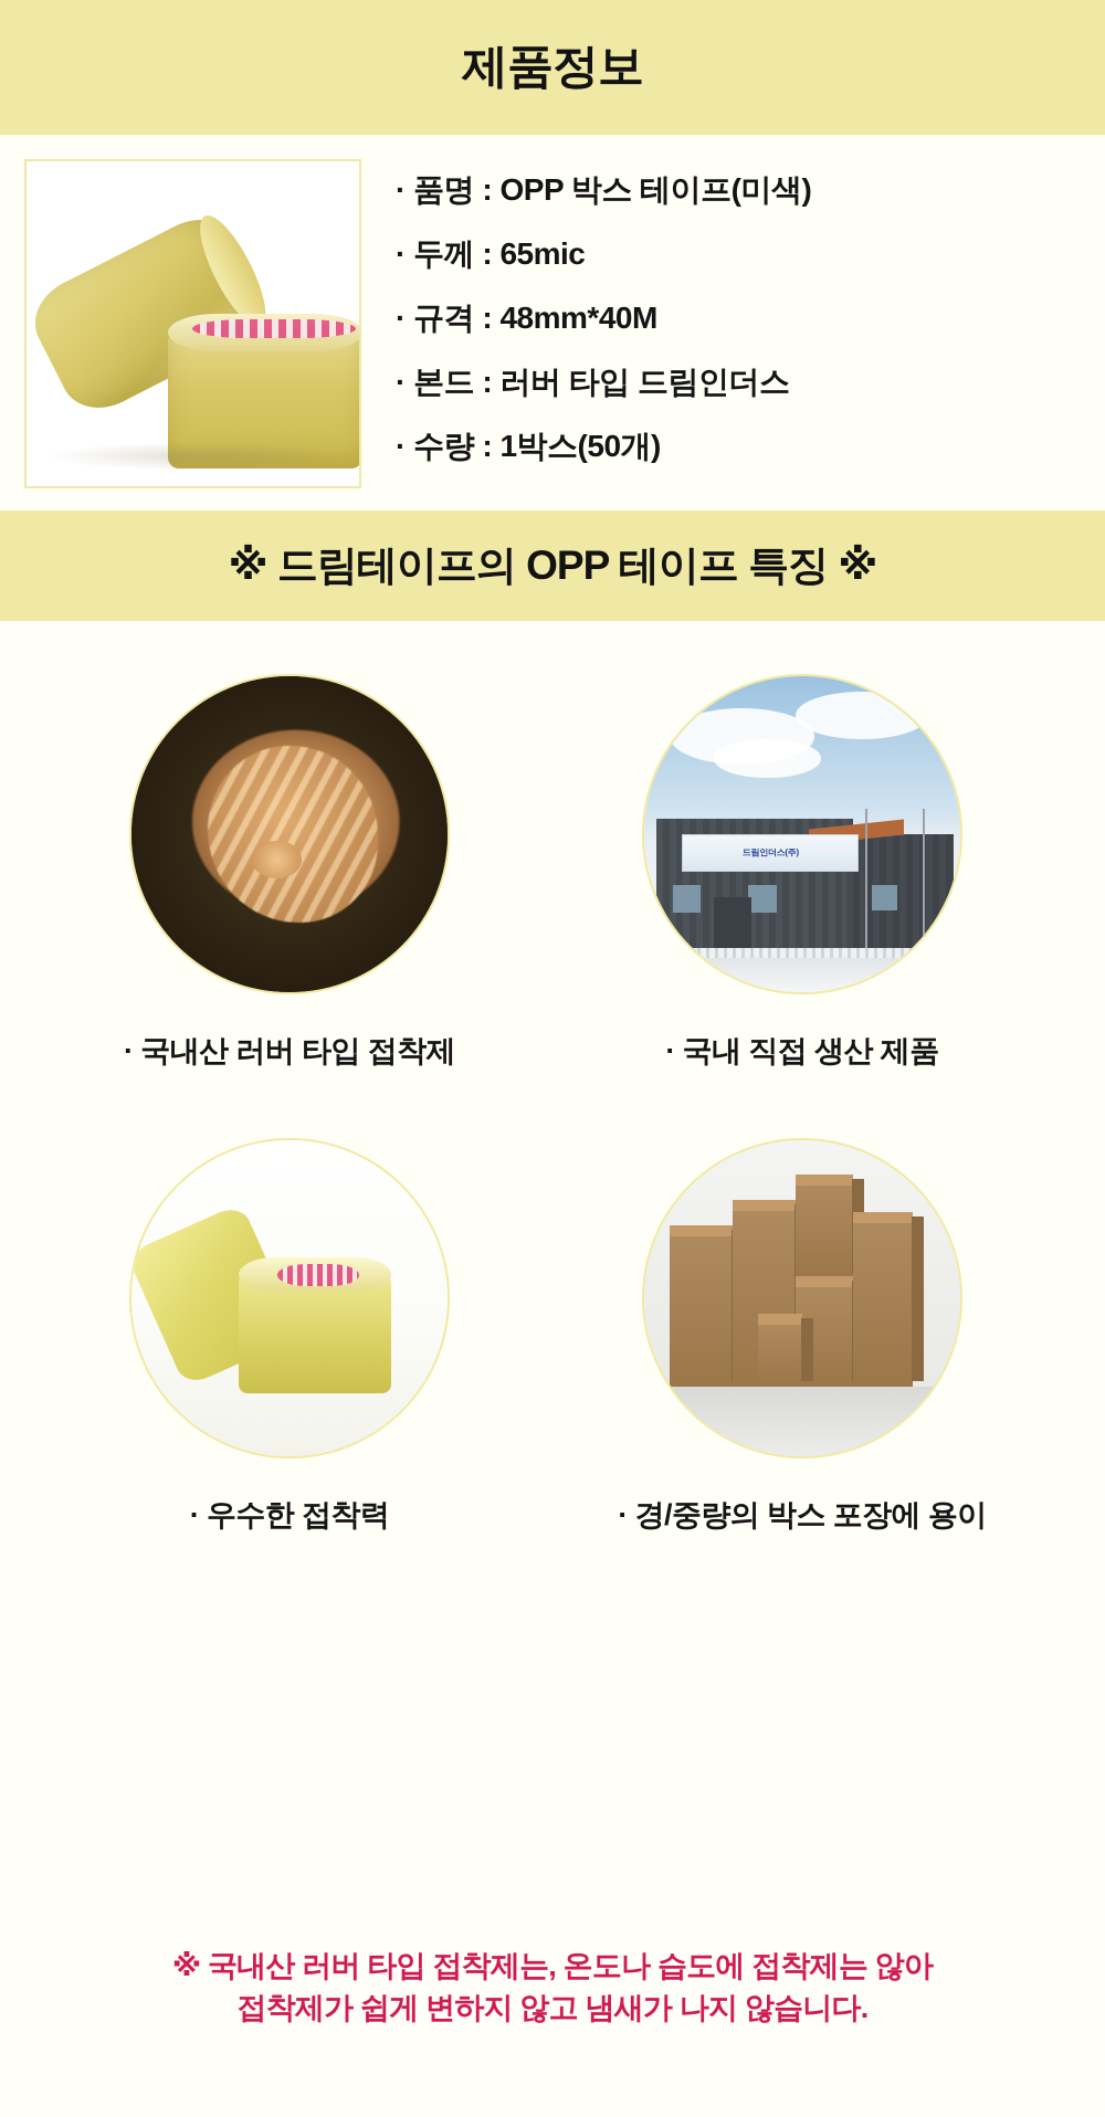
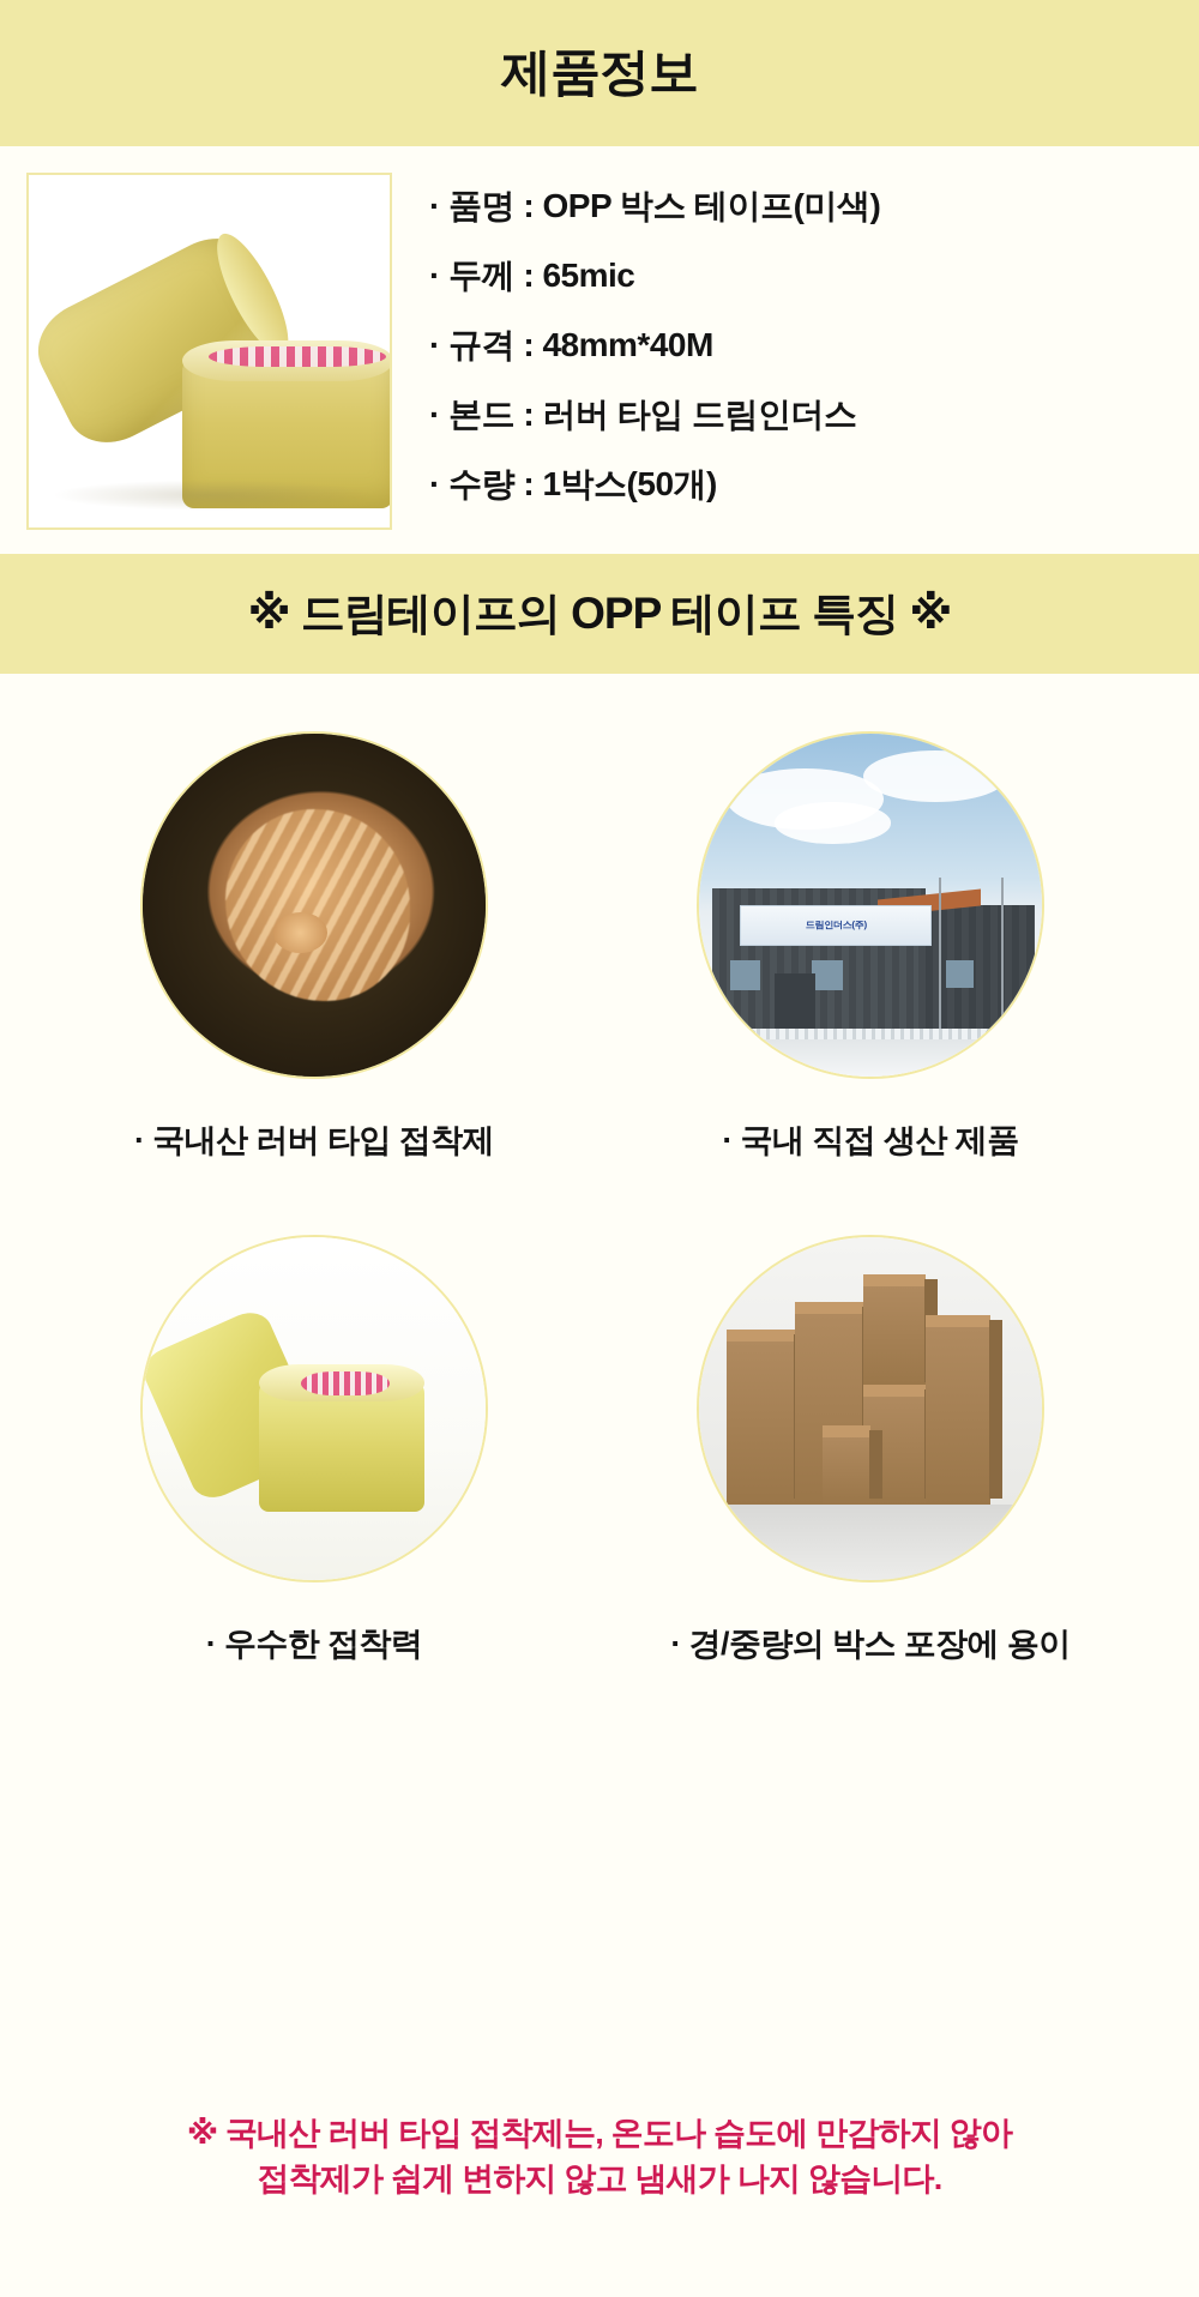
  제품정보
  · 품명 : OPP 박스 테이프(미색)
  · 두께 : 65mic
  · 규격 : 48mm*40M
  · 본드 : 러버 타입 드림인더스
  · 수량 : 1박스(50개)
  ※ 드림테이프의 OPP 테이프 특징 ※
  · 국내산 러버 타입 접착제
  드림인더스(주)
  · 국내 직접 생산 제품
  · 우수한 접착력
  · 경/중량의 박스 포장에 용이
- ※ 국내산 러버 타입 접착제는, 온도나 습도에 접착제는 않아
+ ※ 국내산 러버 타입 접착제는, 온도나 습도에 만감하지 않아
  접착제가 쉽게 변하지 않고 냄새가 나지 않습니다.
